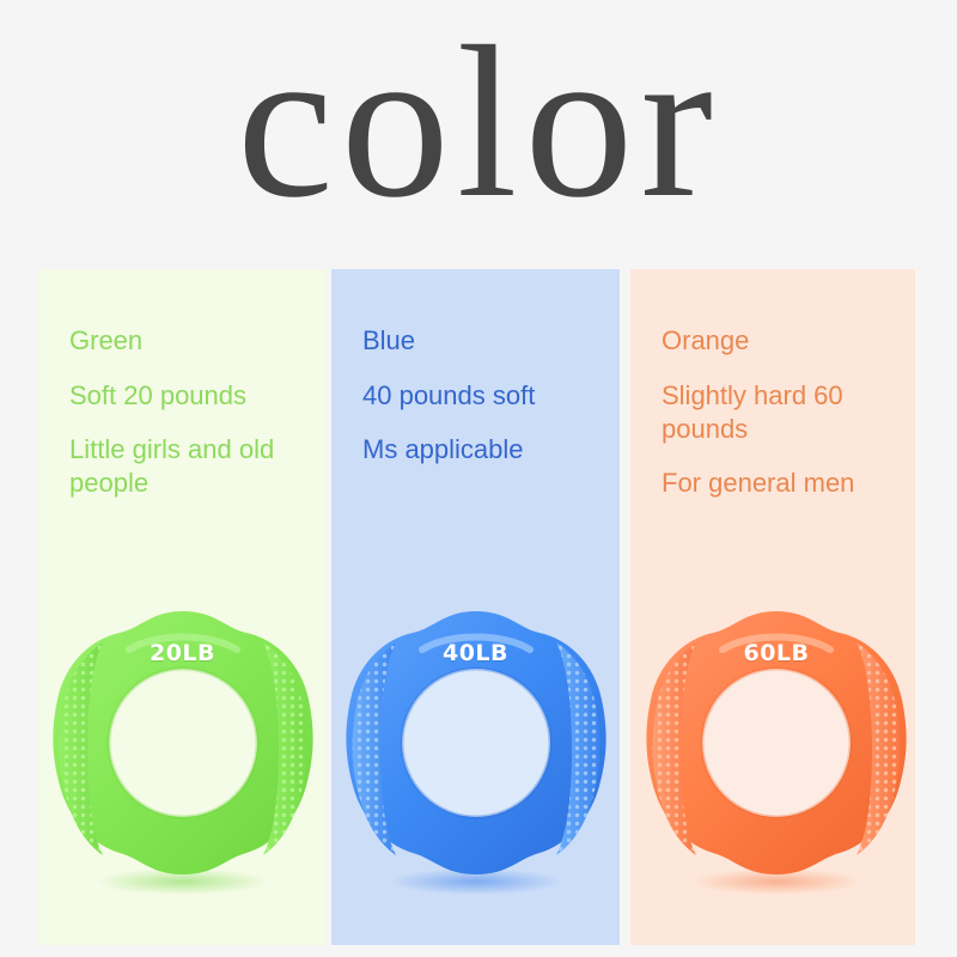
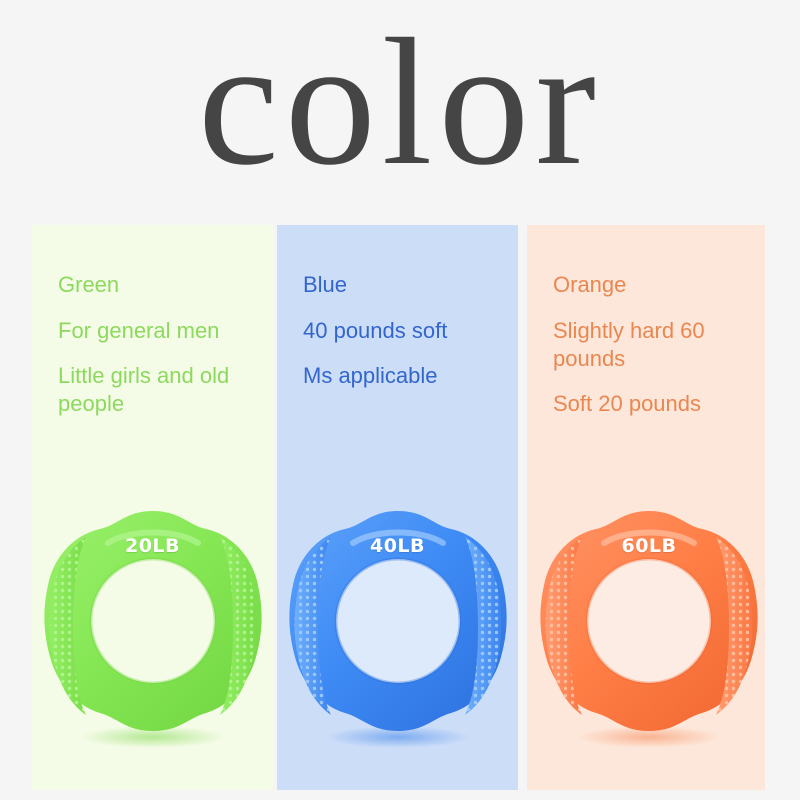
  color
  Green
- Soft 20 pounds
+ For general men
  Little girls and old people
  20LB
  Blue
  40 pounds soft
  Ms applicable
  40LB
  Orange
  Slightly hard 60 pounds
- For general men
+ Soft 20 pounds
  60LB
